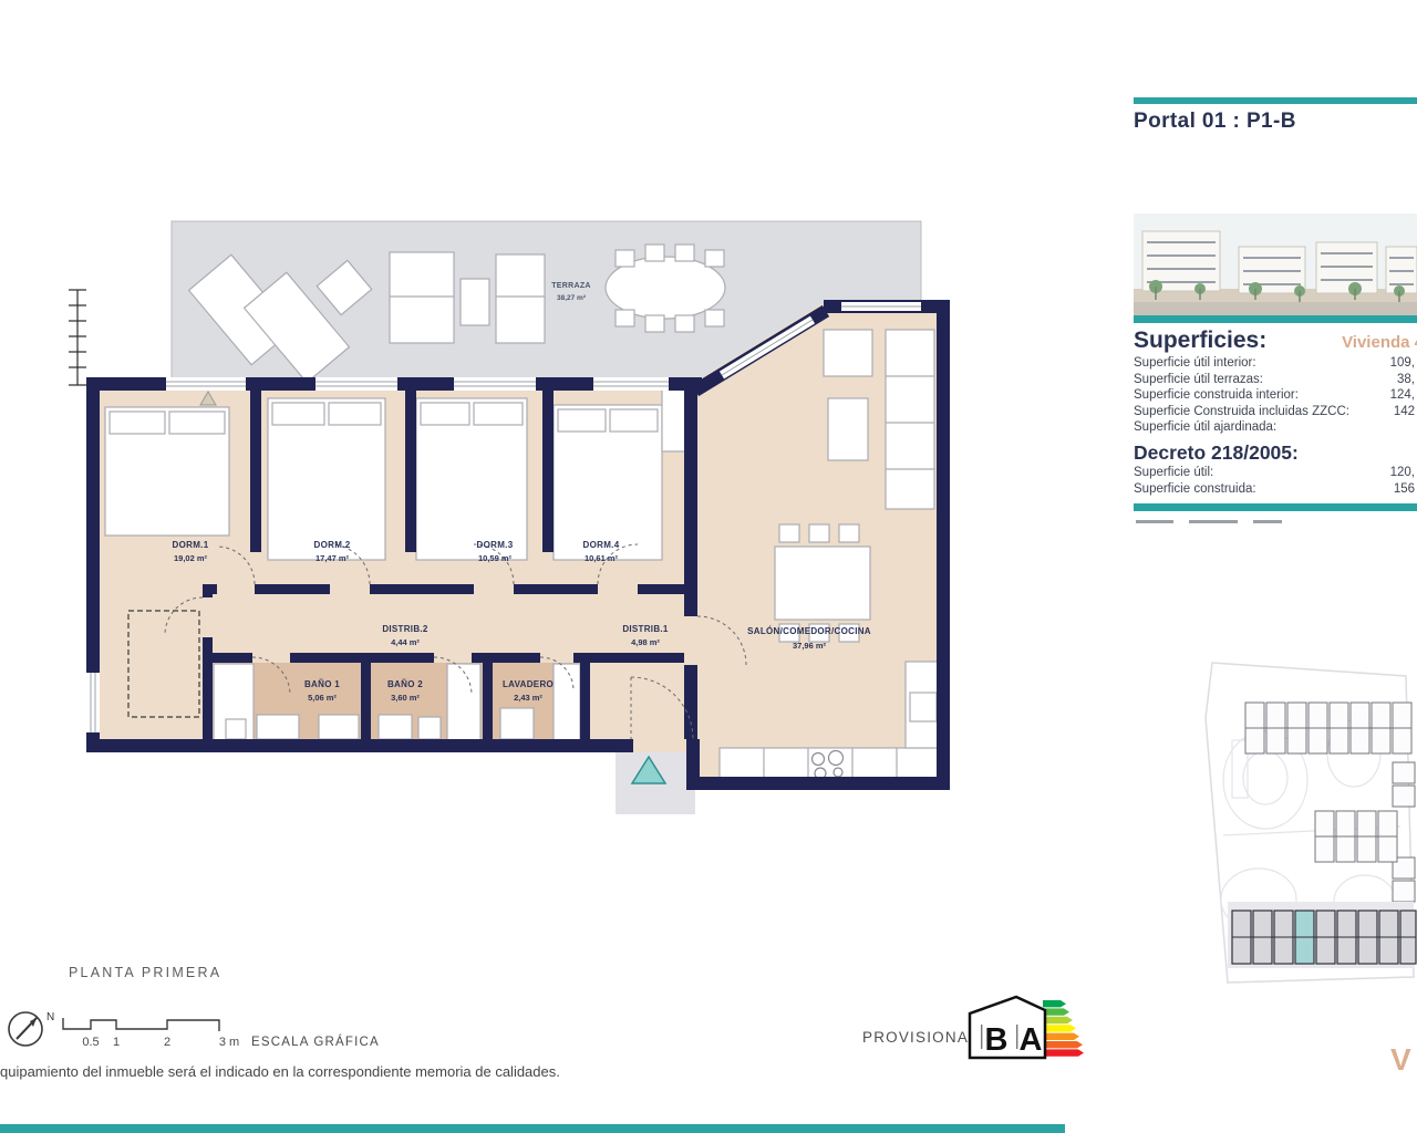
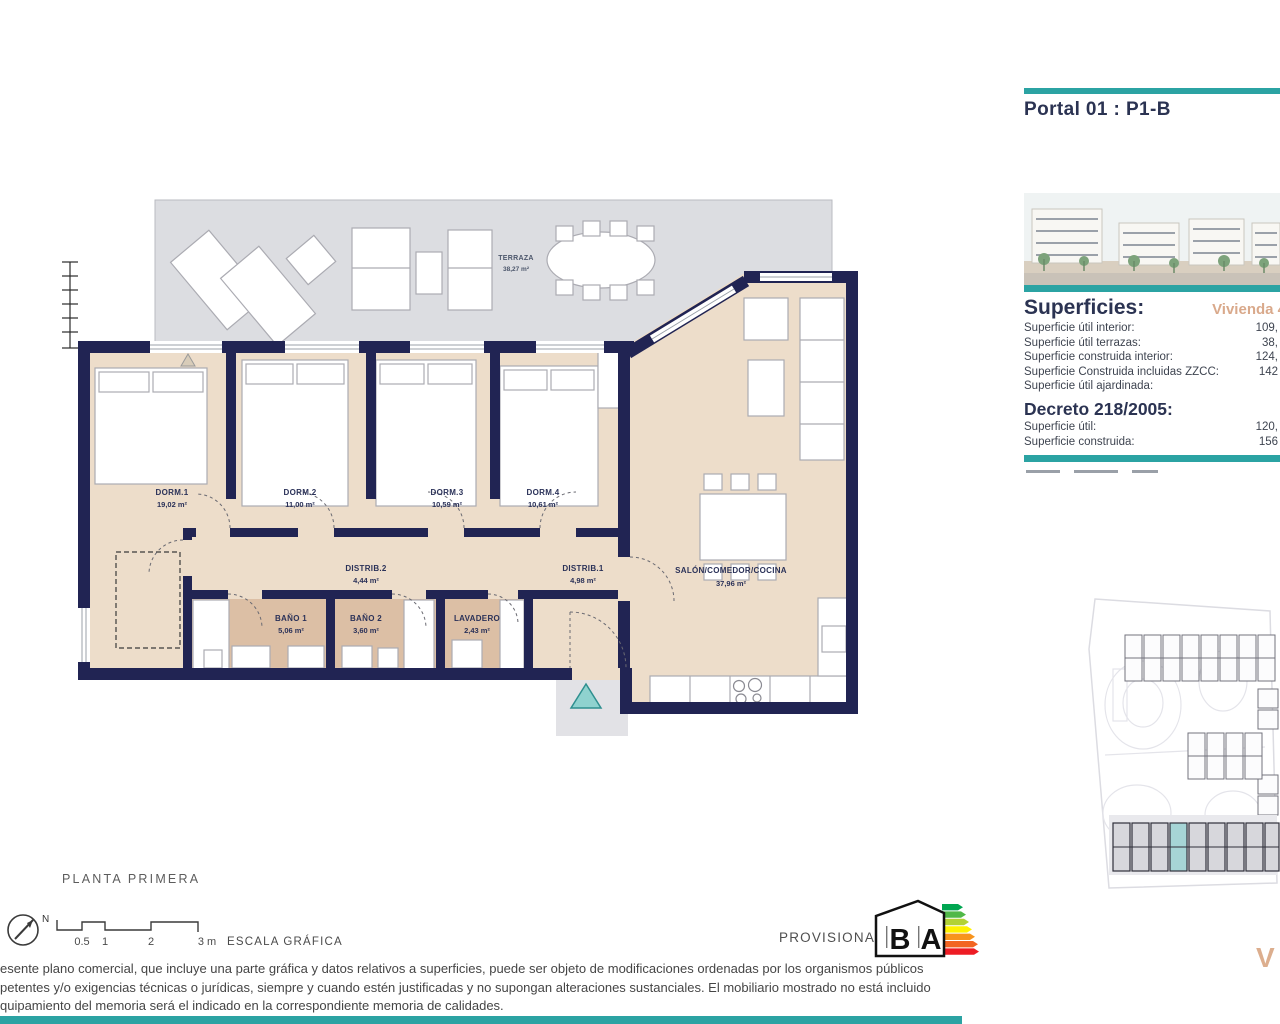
  DORM.1
  19,02 m²
  DORM.2
- 17,47 m²
+ 11,00 m²
  DORM.3
  10,59 m²
  DORM.4
  10,61 m²
  DISTRIB.2
  4,44 m²
  DISTRIB.1
  4,98 m²
  SALÓN/COMEDOR/COCINA
  37,96 m²
  BAÑO 1
  5,06 m²
  BAÑO 2
  3,60 m²
  LAVADERO
  2,43 m²
  Portal 01 : P1-B
  Superficies:
  Vivienda
  Superficie útil interior:
  109,
  Superficie útil terrazas:
  38,
  Superficie construida interior:
  124,
  Superficie Construida incluidas ZZCC:
  142
  Superficie útil ajardinada:
  Decreto 218/2005:
  Superficie útil:
  120,
  Superficie construida:
  156
  PLANTA PRIMERA
  N
  0.5
  1
  2
  3 m
  ESCALA GRÁFICA
  PROVISIONA
  B
  A
+ esente plano comercial, que incluye una parte gráfica y datos relativos a superficies, puede ser objeto de modificaciones ordenadas por los organismos públicos
+ petentes y/o exigencias técnicas o jurídicas, siempre y cuando estén justificadas y no supongan alteraciones sustanciales. El mobiliario mostrado no está incluido
- quipamiento del inmueble será el indicado en la correspondiente memoria de calidades.
+ quipamiento del memoria será el indicado en la correspondiente memoria de calidades.
  V
